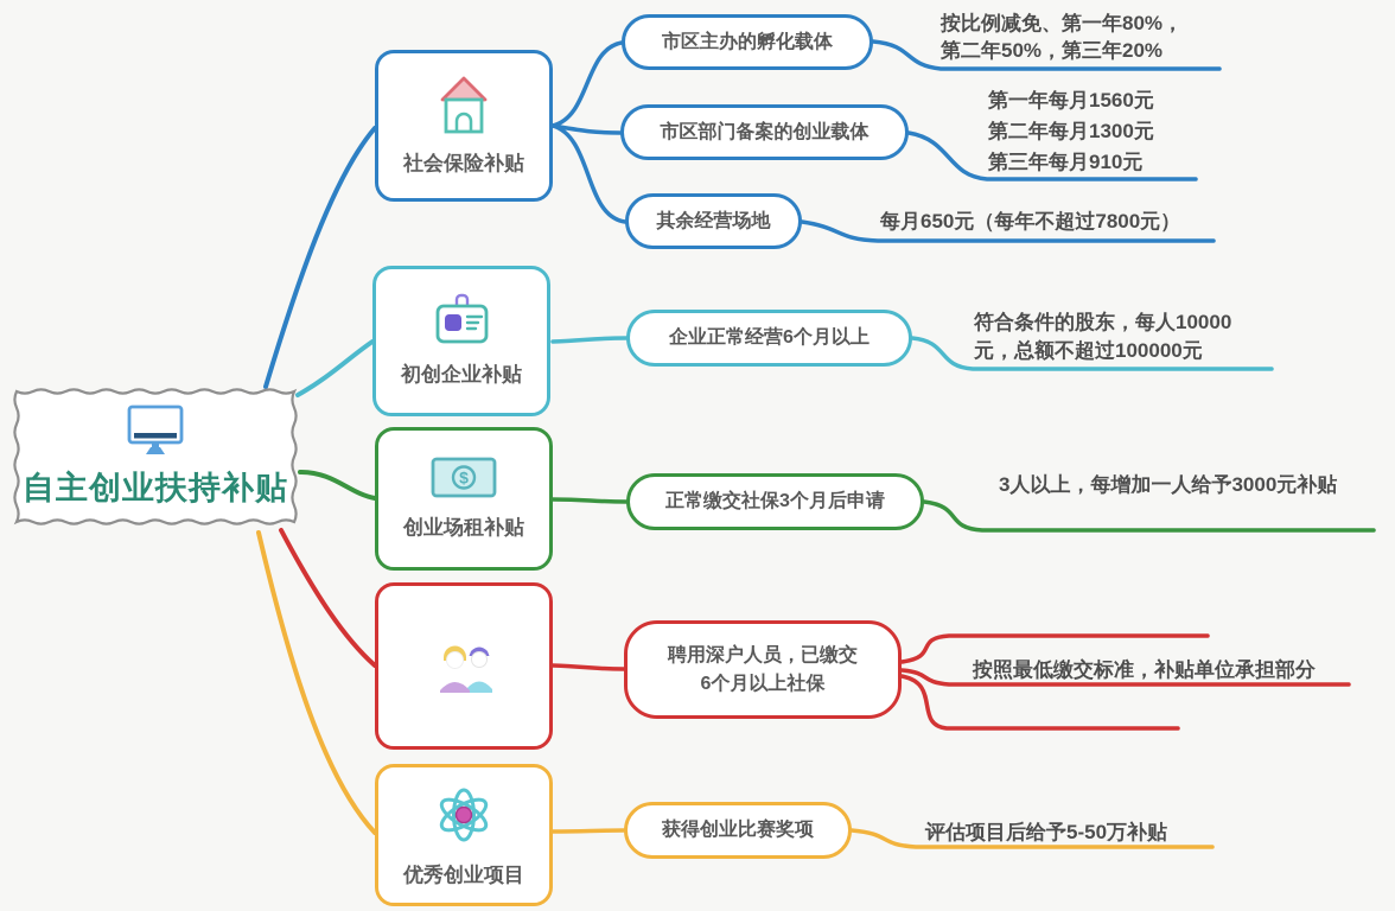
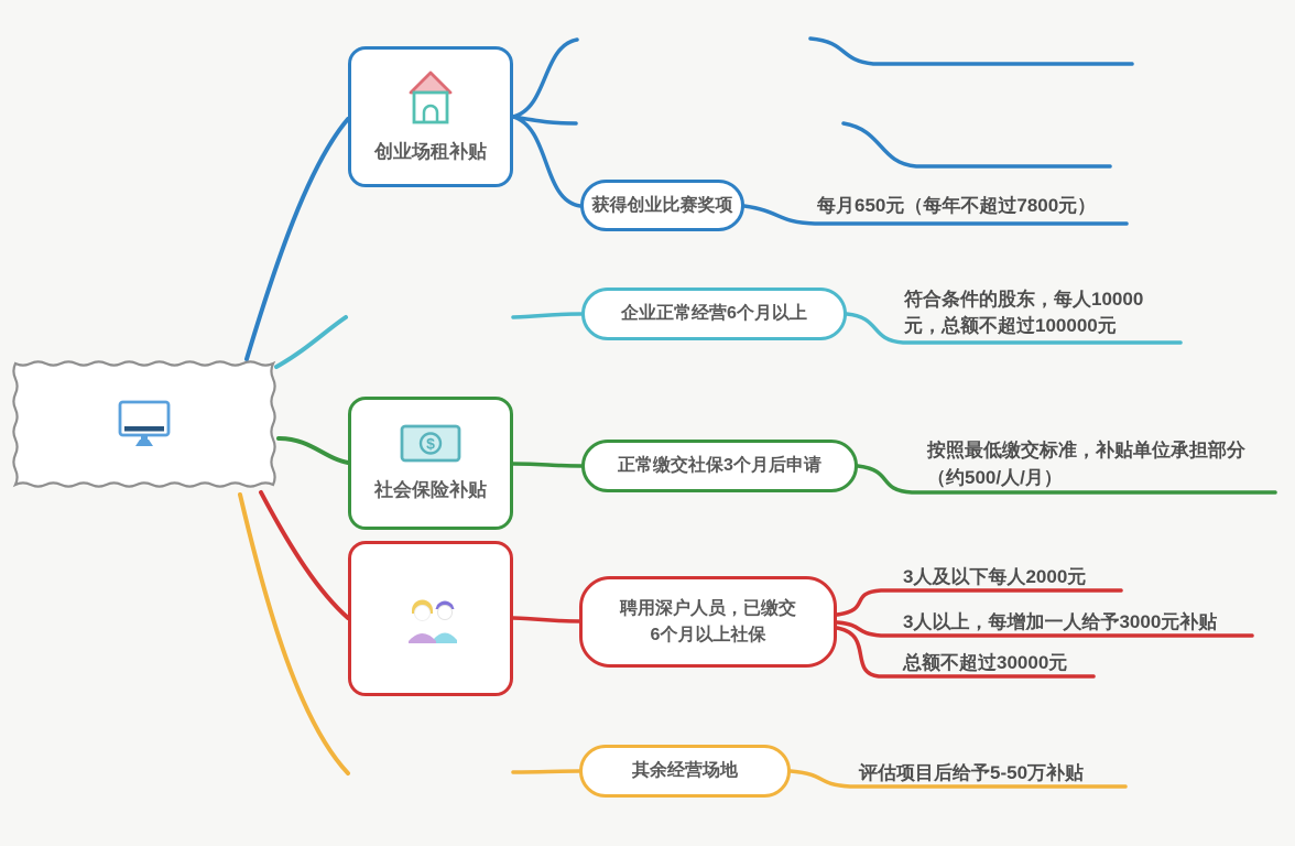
- 自主创业扶持补贴
- 社会保险补贴
+ 创业场租补贴
- 初创企业补贴
  $
- 创业场租补贴
+ 社会保险补贴
- 优秀创业项目
- 市区主办的孵化载体
- 市区部门备案的创业载体
- 其余经营场地
+ 获得创业比赛奖项
  企业正常经营6个月以上
  正常缴交社保3个月后申请
  聘用深户人员，已缴交
  6个月以上社保
- 获得创业比赛奖项
+ 其余经营场地
- 按比例减免、第一年80%，
- 第二年50%，第三年20%
- 第一年每月1560元
- 第二年每月1300元
- 第三年每月910元
  每月650元（每年不超过7800元）
  符合条件的股东，每人10000
  元，总额不超过100000元
- 3人以上，每增加一人给予3000元补贴
+ 按照最低缴交标准，补贴单位承担部分
+ （约500/人/月）
+ 3人及以下每人2000元
- 按照最低缴交标准，补贴单位承担部分
+ 3人以上，每增加一人给予3000元补贴
+ 总额不超过30000元
  评估项目后给予5-50万补贴
